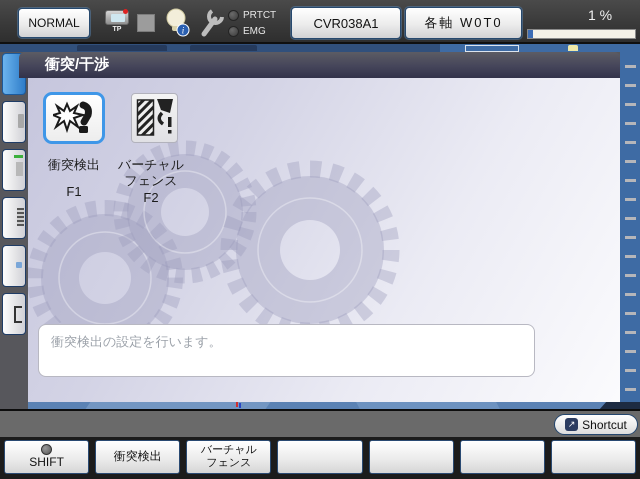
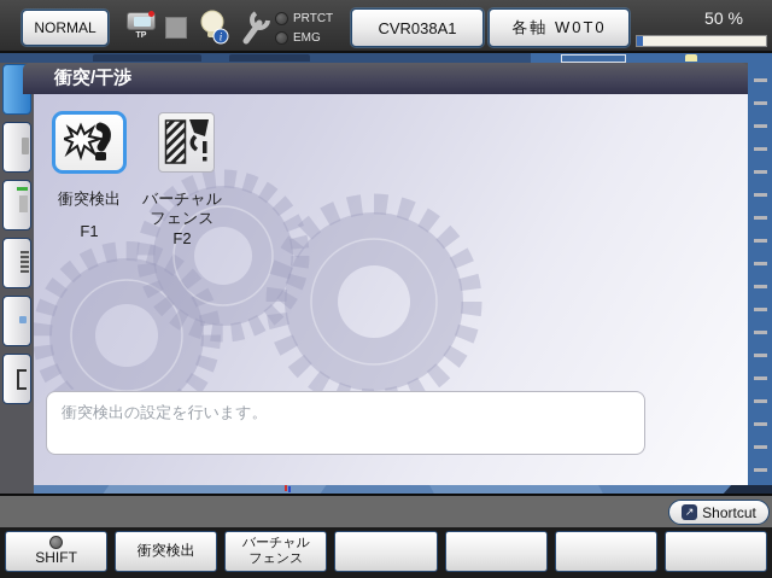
  NORMAL
  i
  PRTCT
  EMG
  CVR038A1
  各軸 W0T0
- 1 %
+ 50 %
  衝突/干渉
  衝突検出
  F1
  バーチャル
  フェンス
  F2
  衝突検出の設定を行います。
  ↗
  Shortcut
  SHIFT
  衝突検出
  バーチャル
  フェンス
